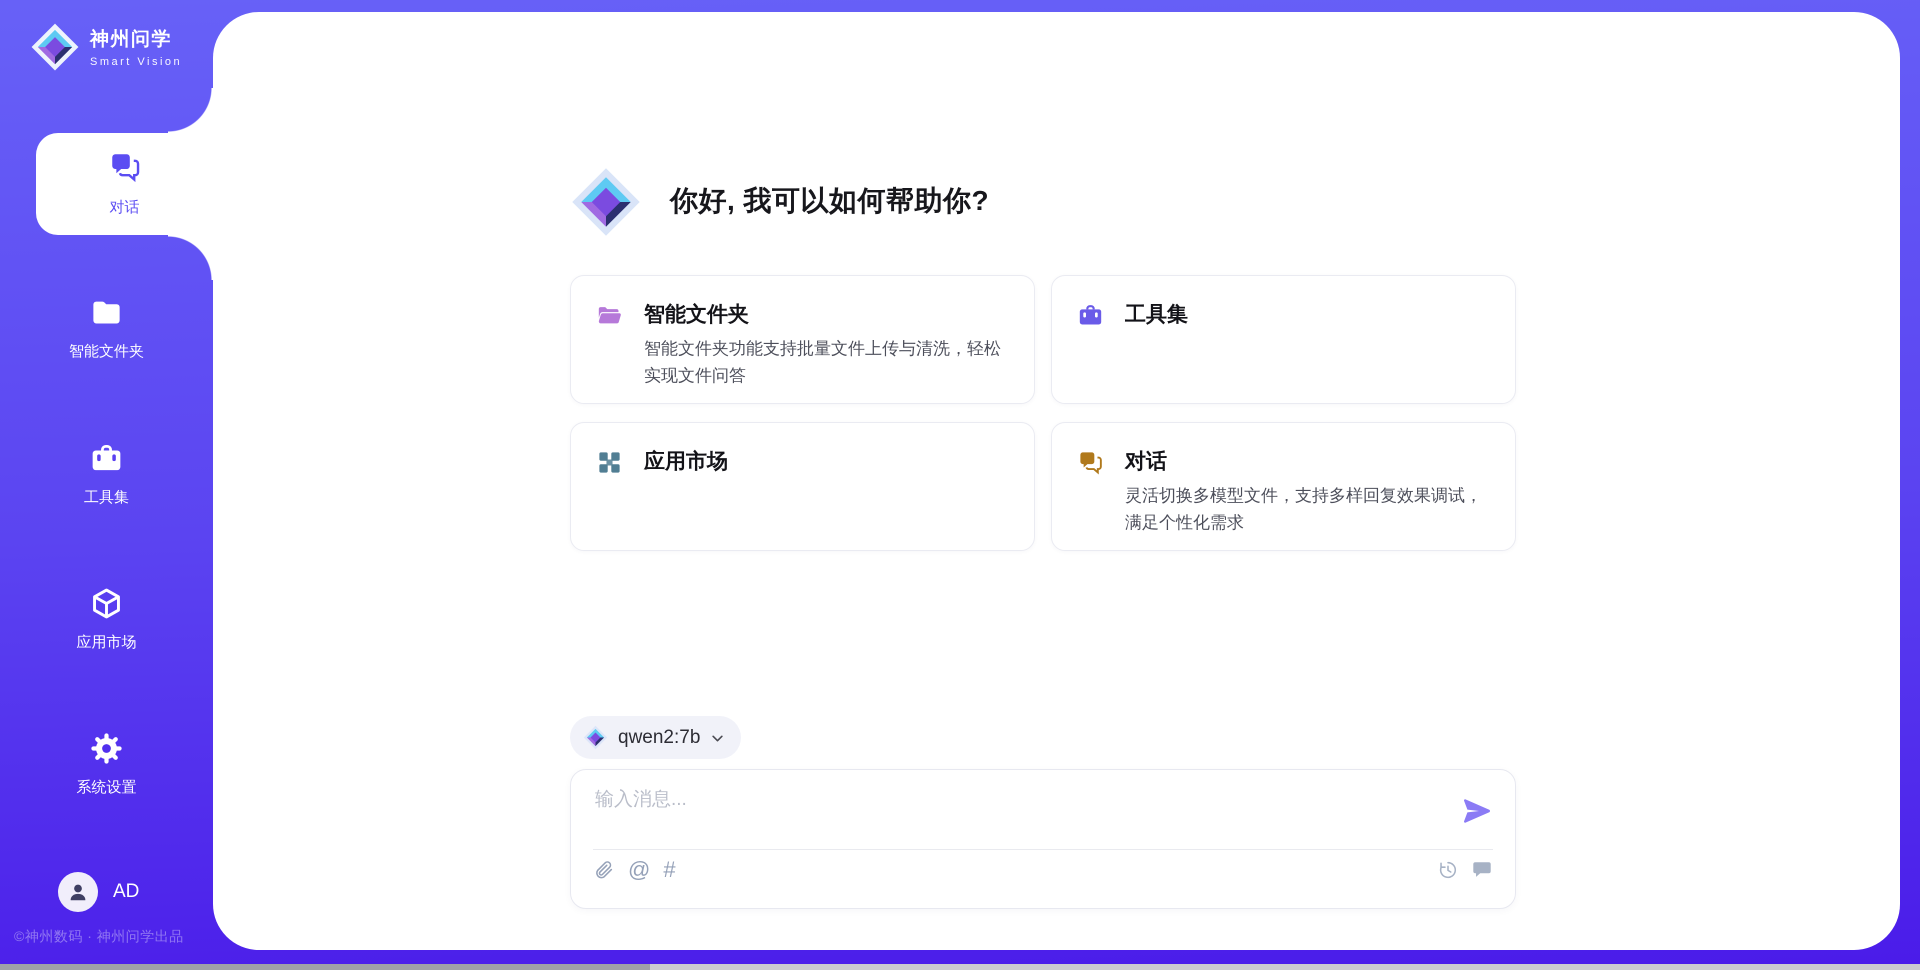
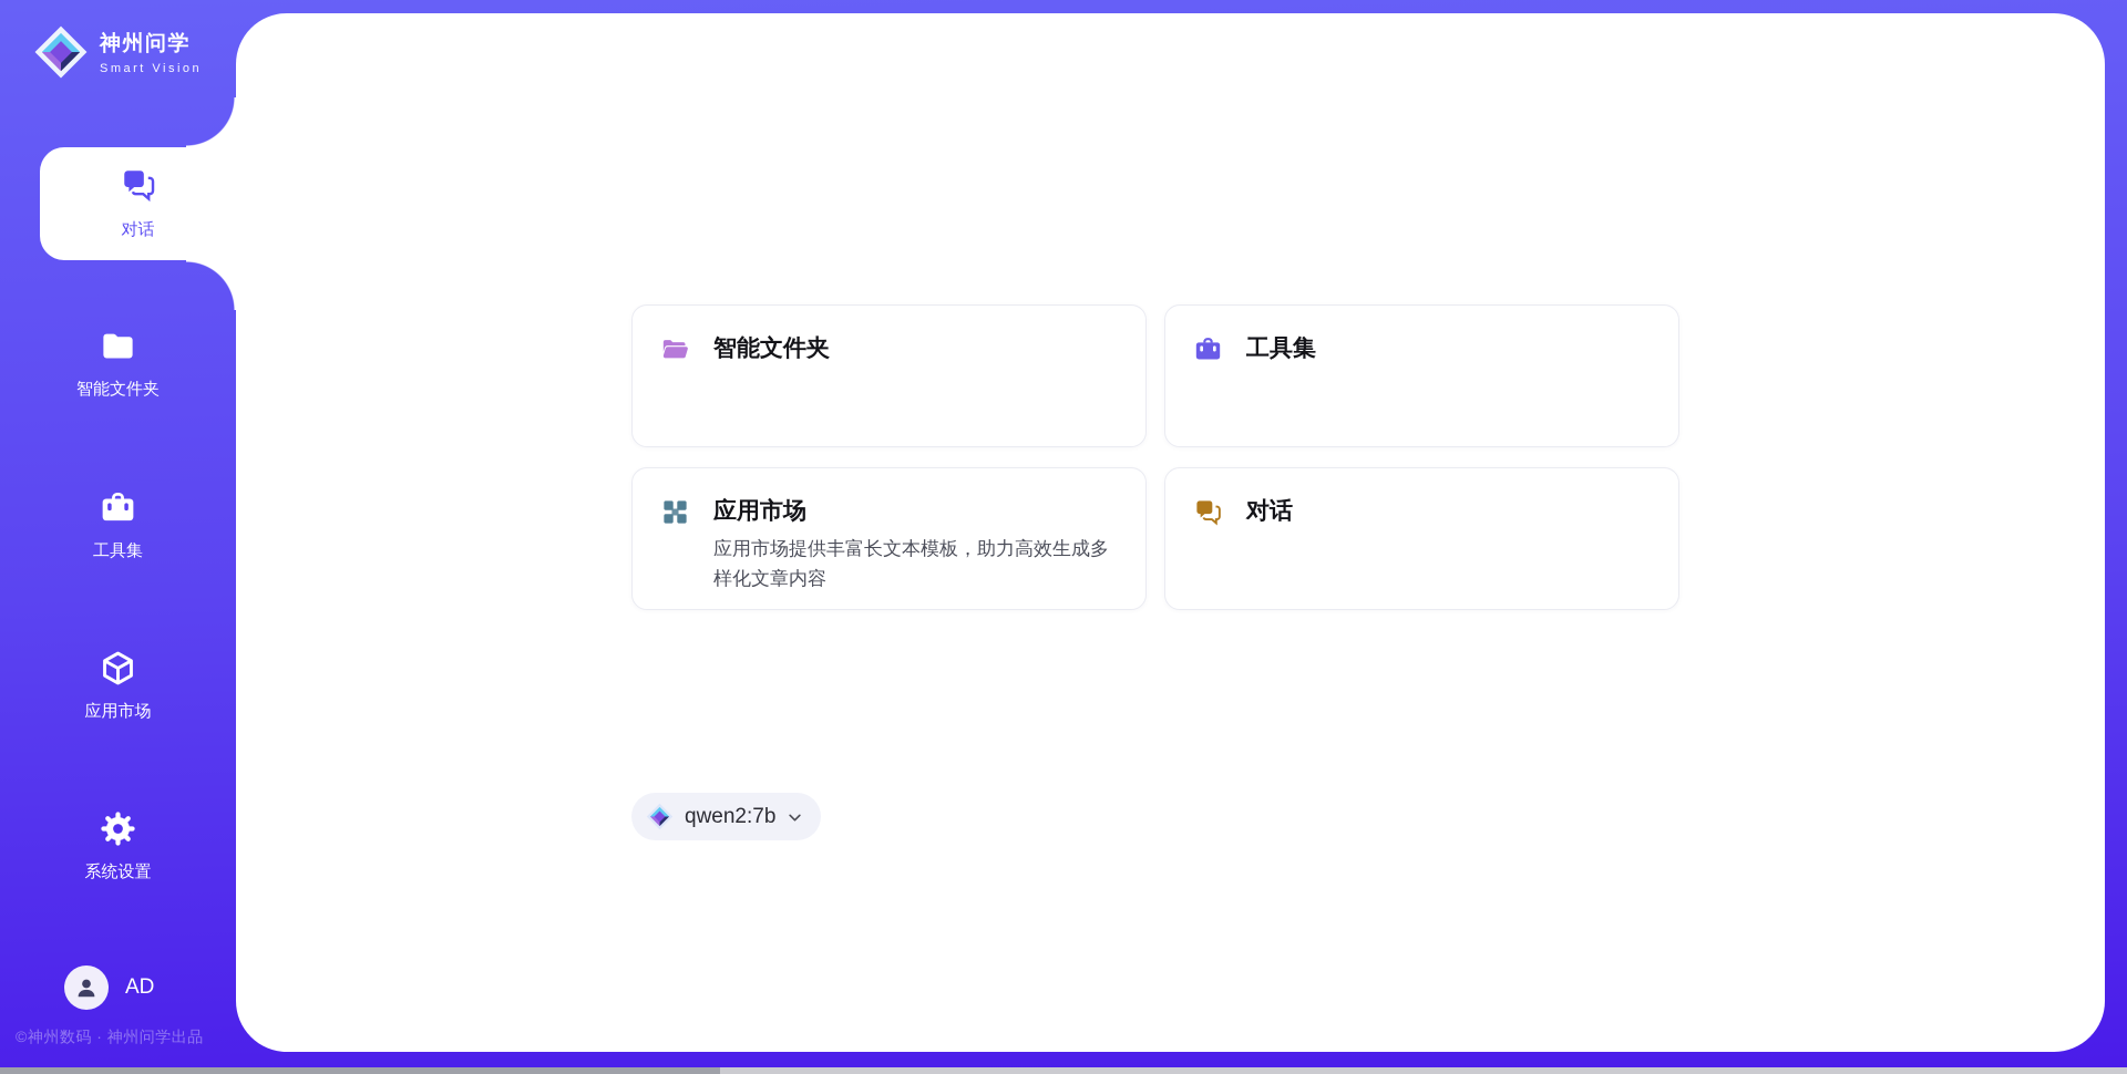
- 你好, 我可以如何帮助你?
  智能文件夹
- 智能文件夹功能支持批量文件上传与清洗，轻松实现文件问答
  工具集
  应用市场
+ 应用市场提供丰富长文本模板，助力高效生成多样化文章内容
  对话
- 灵活切换多模型文件，支持多样回复效果调试，满足个性化需求
  qwen2:7b
- 输入消息...
- @
- #
  神州问学
  Smart Vision
  对话
  智能文件夹
  工具集
  应用市场
  系统设置
  AD
  ©神州数码 · 神州问学出品
